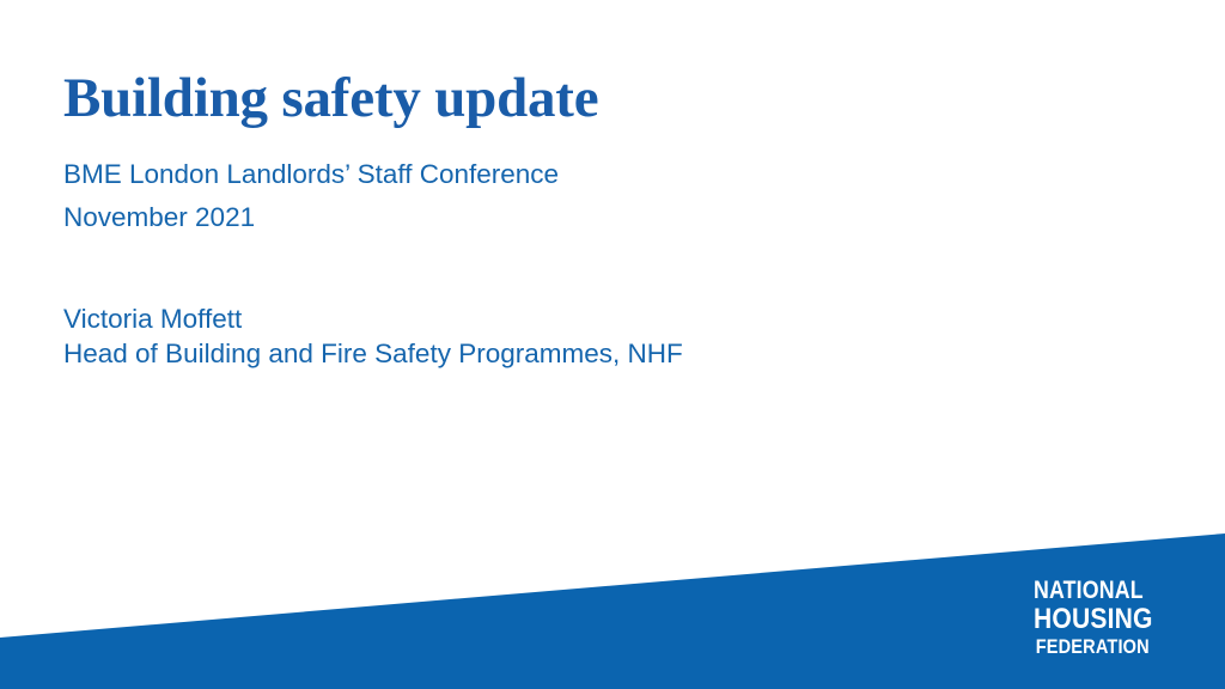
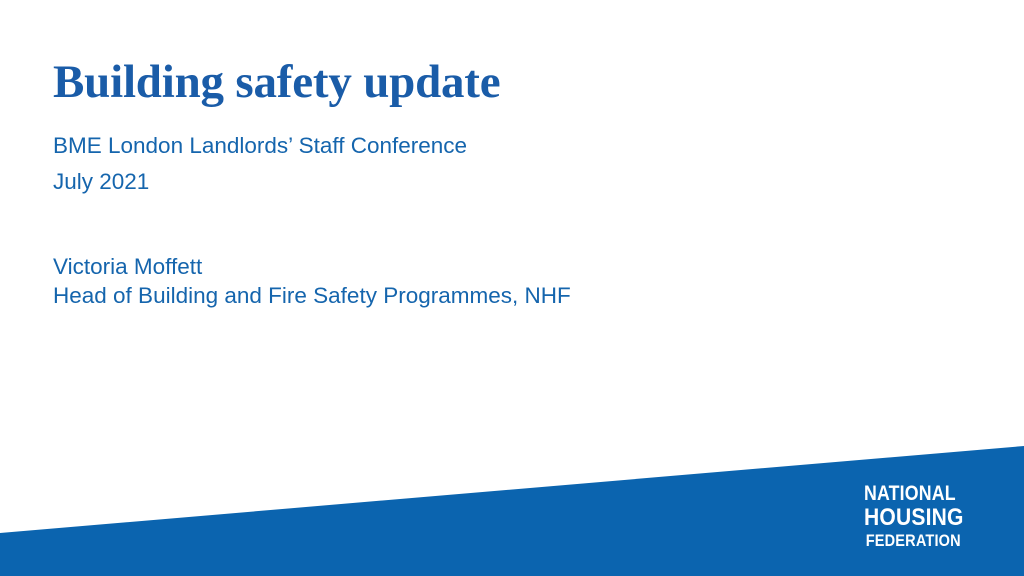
  Building safety update
  BME London Landlords’ Staff Conference
- November 2021
+ July 2021
  Victoria Moffett
  Head of Building and Fire Safety Programmes, NHF
  NATIONAL
  HOUSING
  FEDERATION
